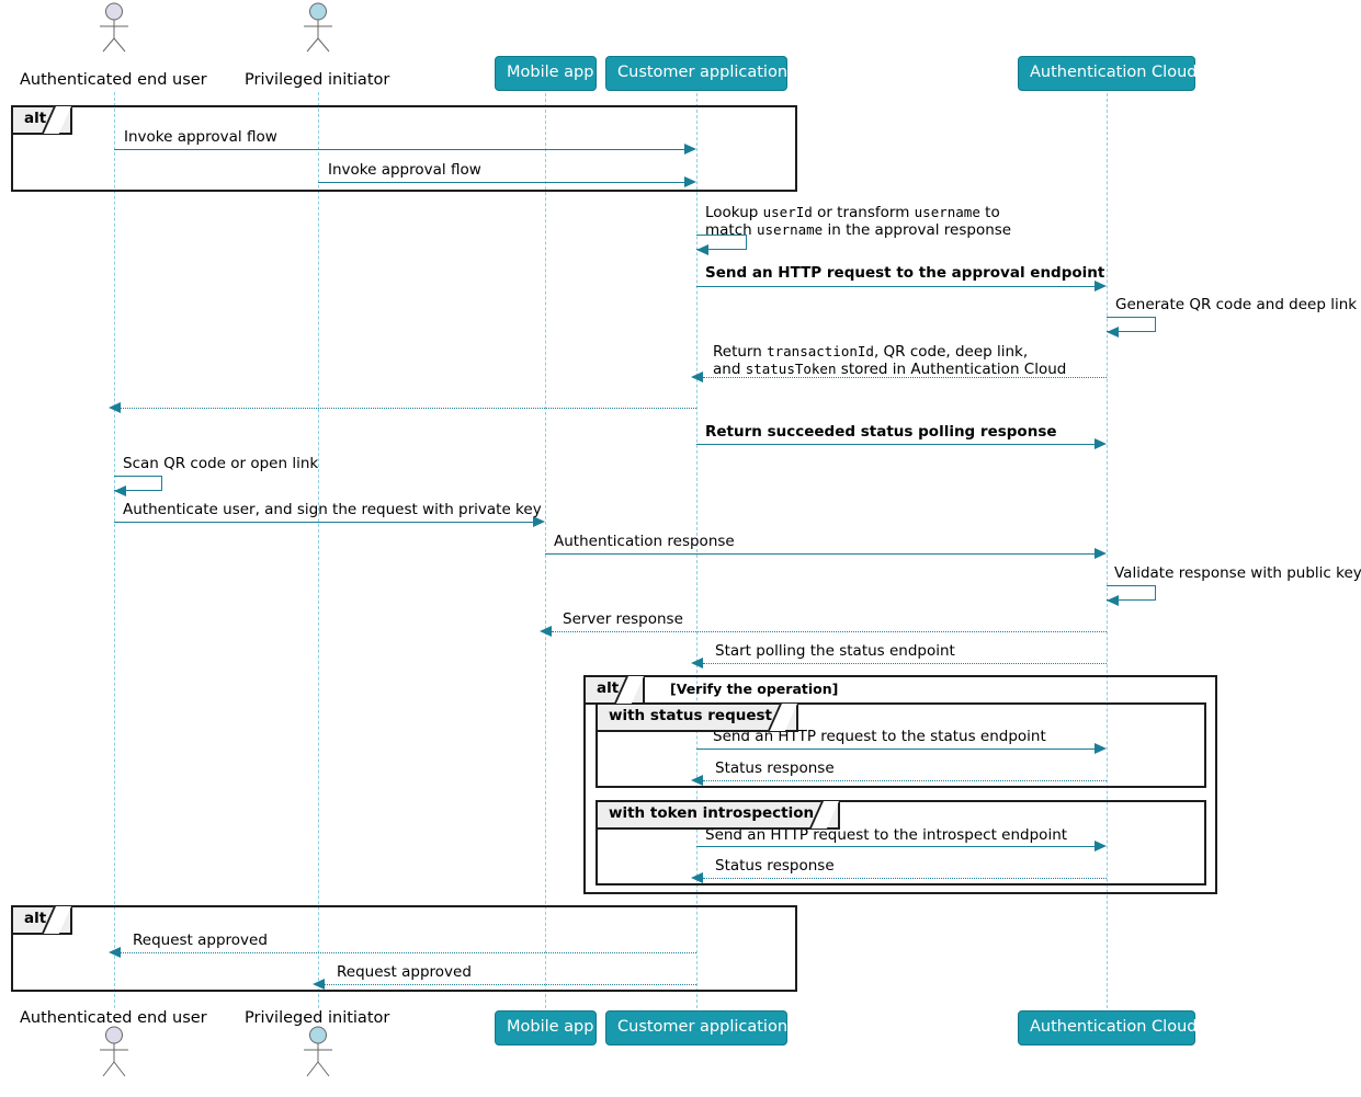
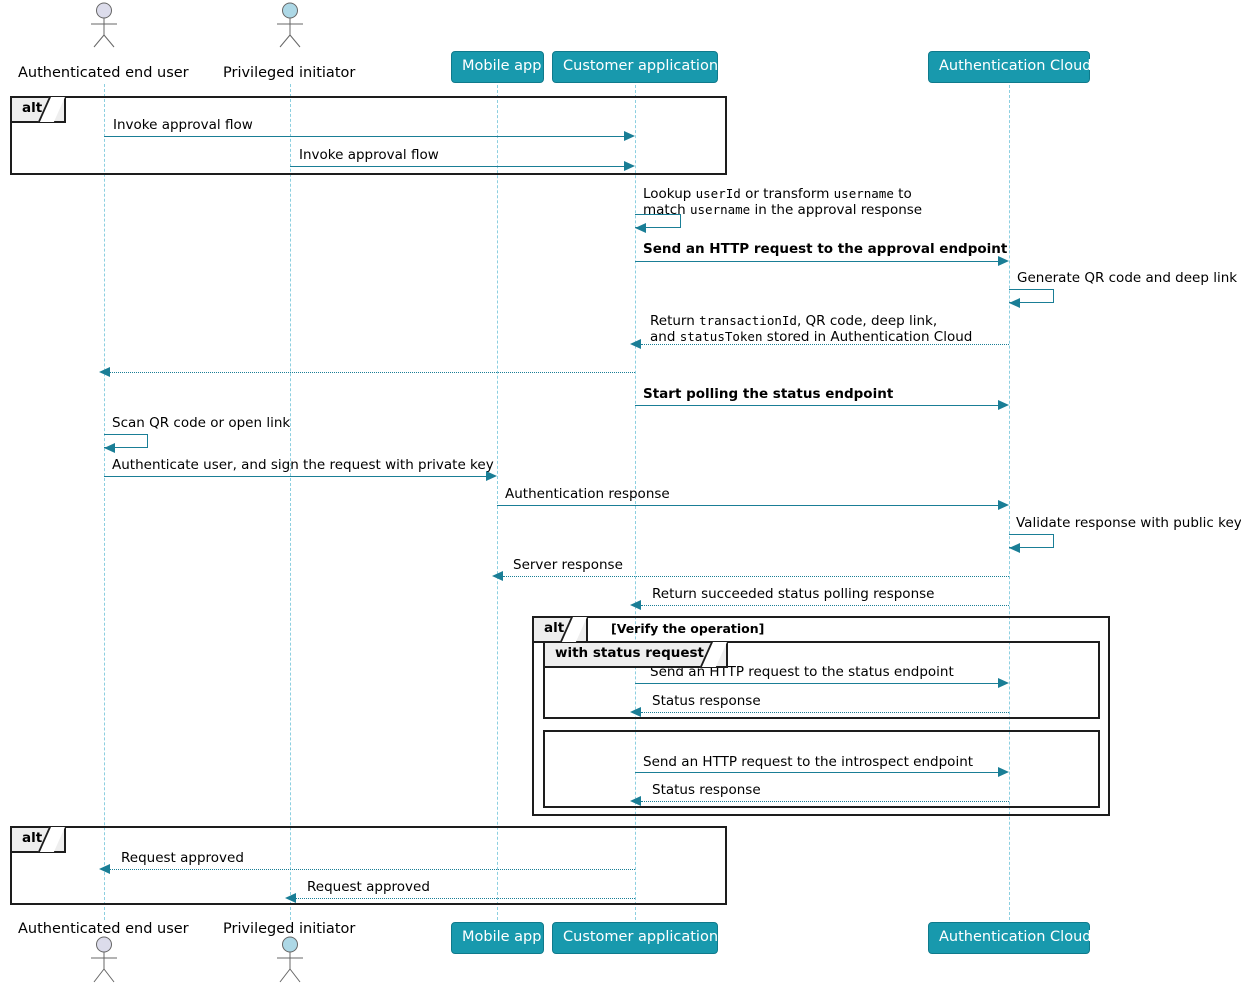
  Authenticated end user
  Privileged initiator
  Mobile app
  Customer application
  Authentication Cloud
  alt
  Invoke approval flow
  Invoke approval flow
  Lookup userId or transform username to
  match username in the approval response
  Send an HTTP request to the approval endpoint
  Generate QR code and deep link
  Return transactionId, QR code, deep link,
  and statusToken stored in Authentication Cloud
- Return succeeded status polling response
+ Start polling the status endpoint
  Scan QR code or open link
  Authenticate user, and sign the request with private key
  Authentication response
  Validate response with public key
  Server response
- Start polling the status endpoint
+ Return succeeded status polling response
  alt
  [Verify the operation]
  with status request
  Send an HTTP request to the status endpoint
  Status response
- with token introspection
  Send an HTTP request to the introspect endpoint
  Status response
  alt
  Request approved
  Request approved
  Authenticated end user
  Privileged initiator
  Mobile app
  Customer application
  Authentication Cloud
